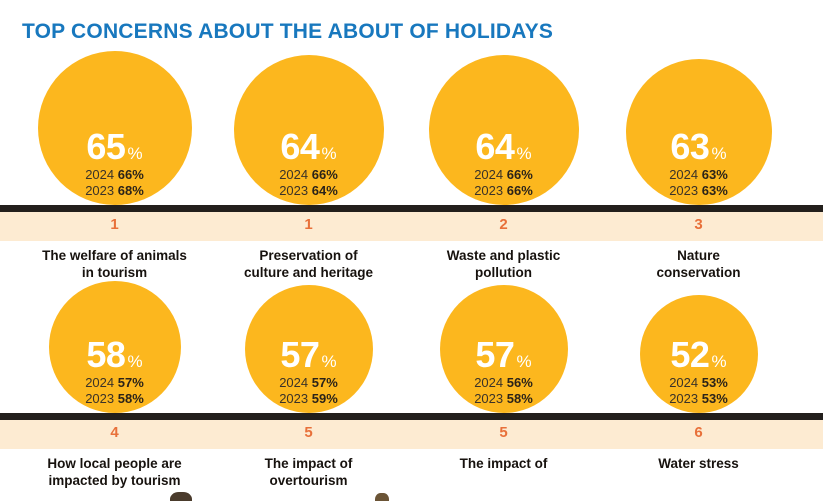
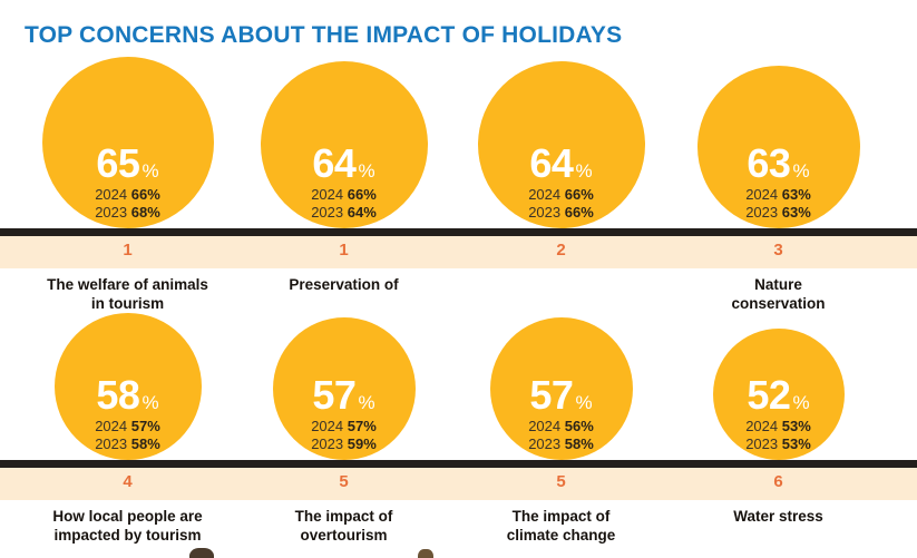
- TOP CONCERNS ABOUT THE ABOUT OF HOLIDAYS
+ TOP CONCERNS ABOUT THE IMPACT OF HOLIDAYS
  65
  %
  2024 66%
  2023 68%
  64
  %
  2024 66%
  2023 64%
  64
  %
  2024 66%
  2023 66%
  63
  %
  2024 63%
  2023 63%
  1
  1
  2
  3
  The welfare of animals
  in tourism
  Preservation of
- culture and heritage
- Waste and plastic
- pollution
  Nature
  conservation
  58
  %
  2024 57%
  2023 58%
  57
  %
  2024 57%
  2023 59%
  57
  %
  2024 56%
  2023 58%
  52
  %
  2024 53%
  2023 53%
  4
  5
  5
  6
  How local people are
  impacted by tourism
  The impact of
  overtourism
  The impact of
+ climate change
  Water stress
